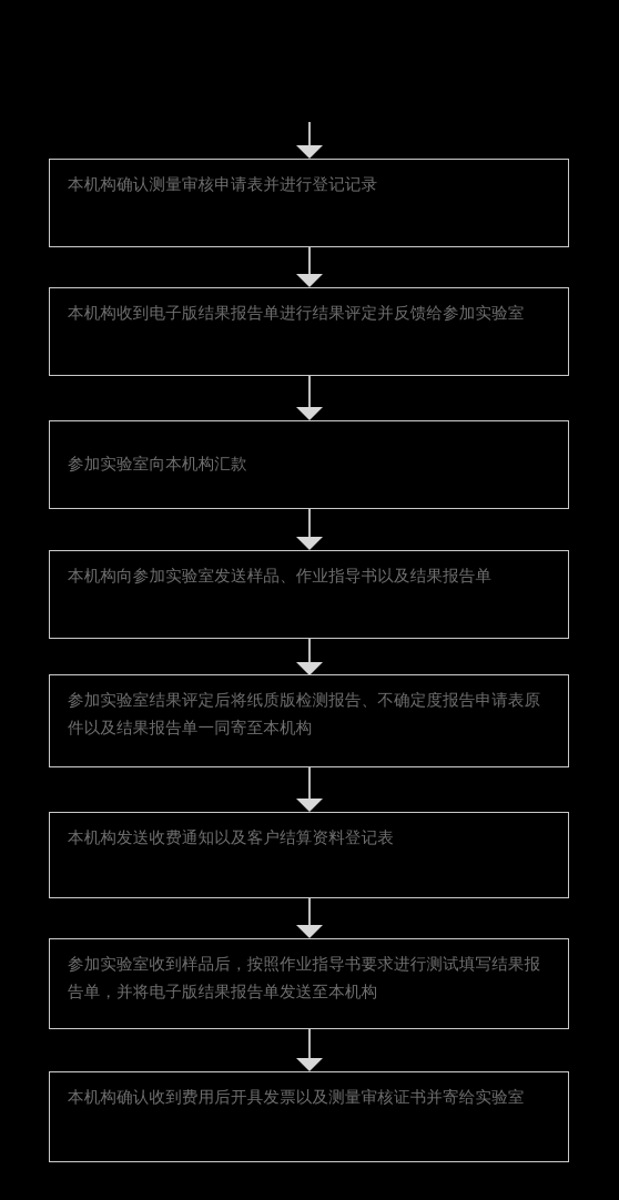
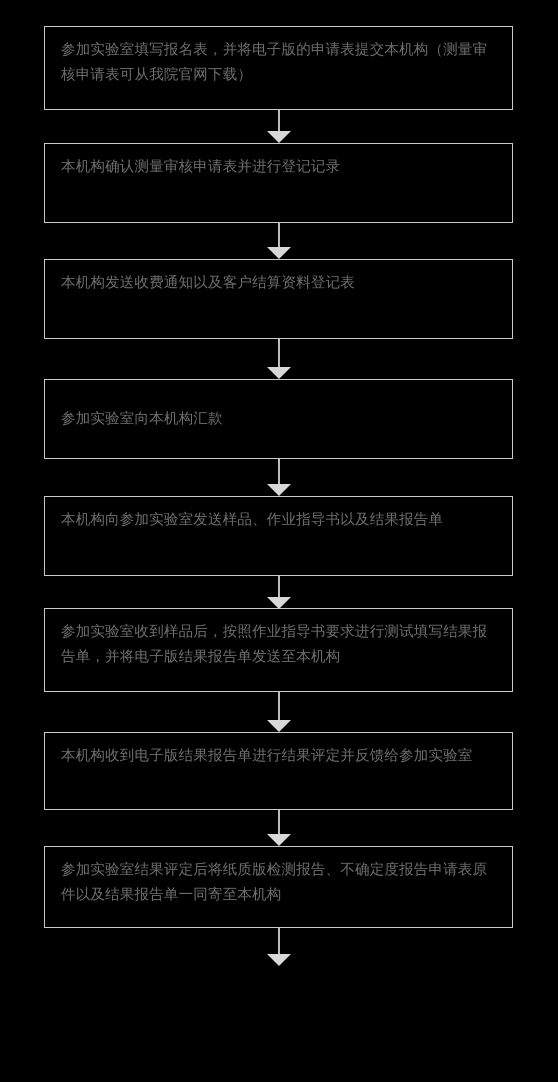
+ 参加实验室填写报名表，并将电子版的申请表提交本机构（测量审核申请表可从我院官网下载）
  本机构确认测量审核申请表并进行登记记录
- 本机构收到电子版结果报告单进行结果评定并反馈给参加实验室
+ 本机构发送收费通知以及客户结算资料登记表
  参加实验室向本机构汇款
  本机构向参加实验室发送样品、作业指导书以及结果报告单
- 参加实验室结果评定后将纸质版检测报告、不确定度报告申请表原件以及结果报告单一同寄至本机构
+ 参加实验室收到样品后，按照作业指导书要求进行测试填写结果报告单，并将电子版结果报告单发送至本机构
- 本机构发送收费通知以及客户结算资料登记表
+ 本机构收到电子版结果报告单进行结果评定并反馈给参加实验室
- 参加实验室收到样品后，按照作业指导书要求进行测试填写结果报告单，并将电子版结果报告单发送至本机构
+ 参加实验室结果评定后将纸质版检测报告、不确定度报告申请表原件以及结果报告单一同寄至本机构
- 本机构确认收到费用后开具发票以及测量审核证书并寄给实验室
